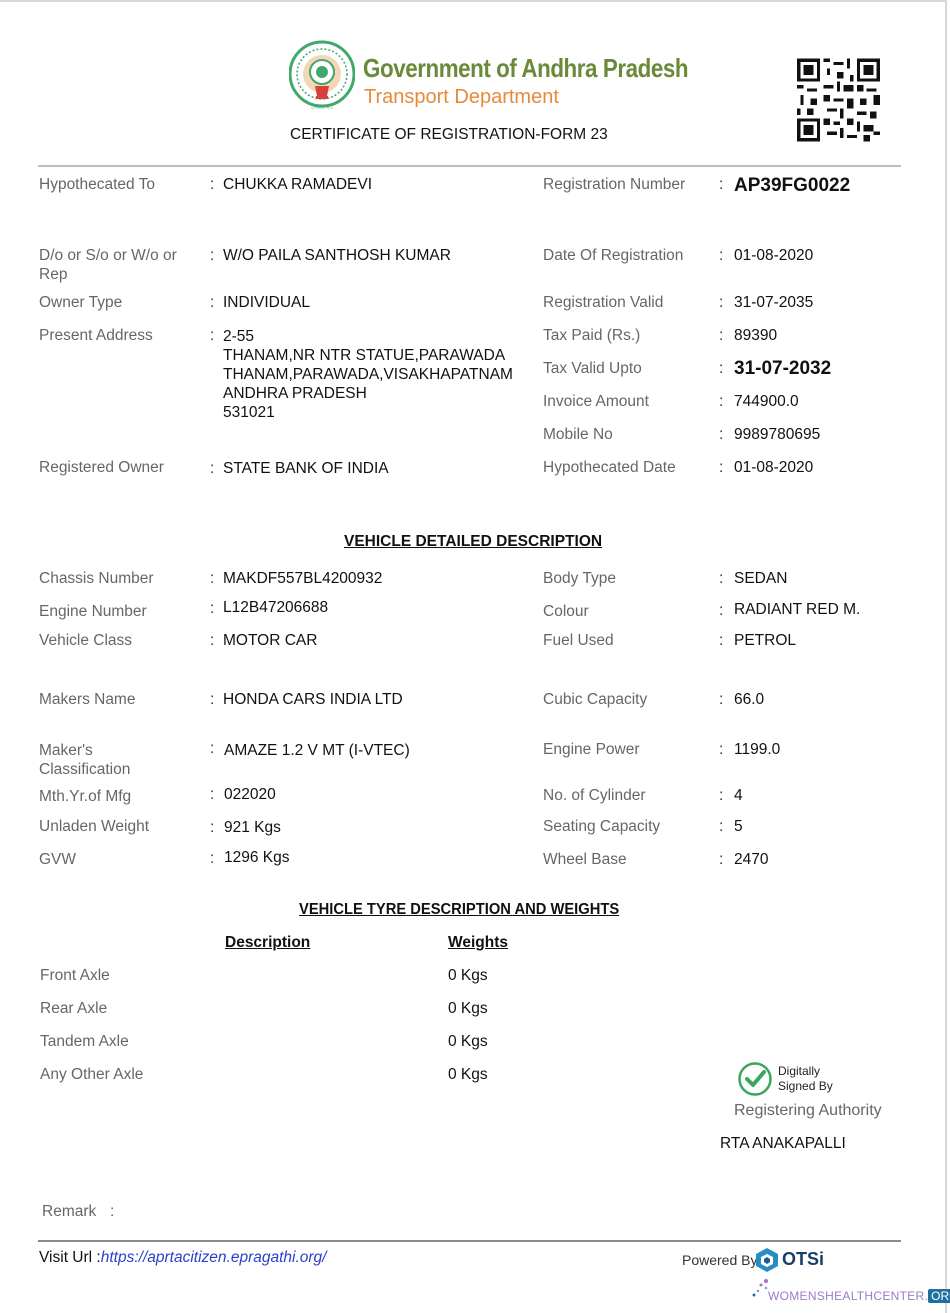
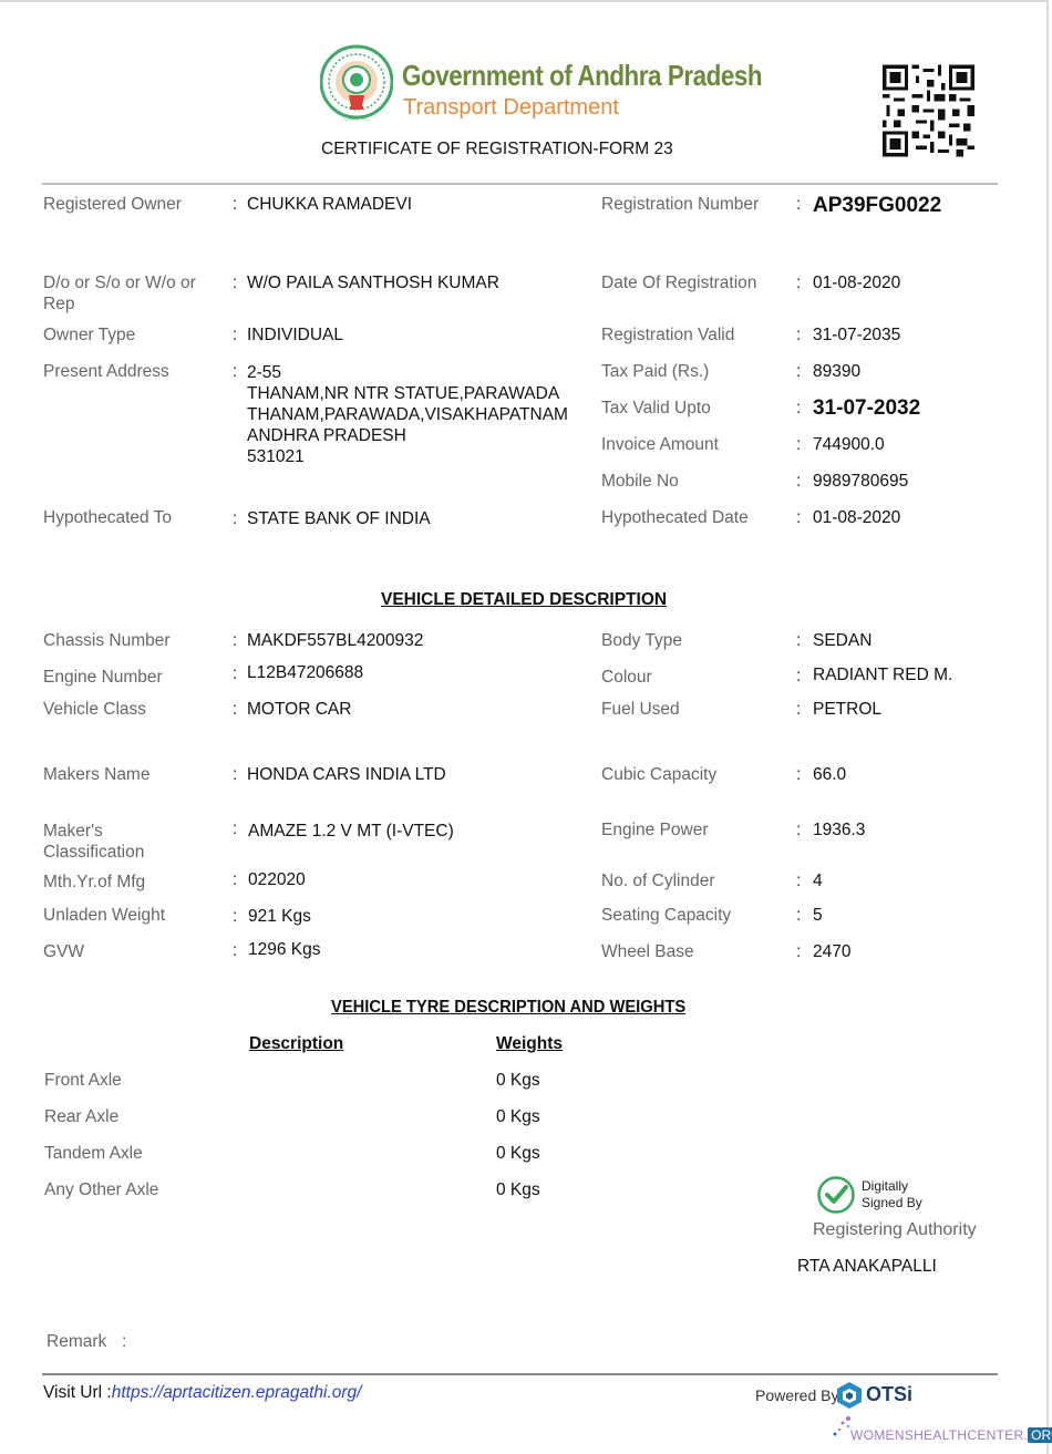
  Government of Andhra Pradesh
  Transport Department
  CERTIFICATE OF REGISTRATION-FORM 23
- Hypothecated To
+ Registered Owner
  :
  CHUKKA RAMADEVI
  D/o or S/o or W/o or
  Rep
  :
  W/O PAILA SANTHOSH KUMAR
  Owner Type
  :
  INDIVIDUAL
  Present Address
  :
  2-55
  THANAM,NR NTR STATUE,PARAWADA
  THANAM,PARAWADA,VISAKHAPATNAM
  ANDHRA PRADESH
  531021
- Registered Owner
+ Hypothecated To
  :
  STATE BANK OF INDIA
  Registration Number
  :
  AP39FG0022
  Date Of Registration
  :
  01-08-2020
  Registration Valid
  :
  31-07-2035
  Tax Paid (Rs.)
  :
  89390
  Tax Valid Upto
  :
  31-07-2032
  Invoice Amount
  :
  744900.0
  Mobile No
  :
  9989780695
  Hypothecated Date
  :
  01-08-2020
  VEHICLE DETAILED DESCRIPTION
  Chassis Number
  :
  MAKDF557BL4200932
  Engine Number
  :
  L12B47206688
  Vehicle Class
  :
  MOTOR CAR
  Makers Name
  :
  HONDA CARS INDIA LTD
  Maker's
  Classification
  :
  AMAZE 1.2 V MT (I-VTEC)
  Mth.Yr.of Mfg
  :
  022020
  Unladen Weight
  :
  921 Kgs
  GVW
  :
  1296 Kgs
  Body Type
  :
  SEDAN
  Colour
  :
  RADIANT RED M.
  Fuel Used
  :
  PETROL
  Cubic Capacity
  :
  66.0
  Engine Power
  :
- 1199.0
+ 1936.3
  No. of Cylinder
  :
  4
  Seating Capacity
  :
  5
  Wheel Base
  :
  2470
  VEHICLE TYRE DESCRIPTION AND WEIGHTS
  Description
  Weights
  Front Axle
  0 Kgs
  Rear Axle
  0 Kgs
  Tandem Axle
  0 Kgs
  Any Other Axle
  0 Kgs
  Digitally
  Signed By
  Registering Authority
  RTA ANAKAPALLI
  Remark
  :
  Visit Url :https://aprtacitizen.epragathi.org/
  Powered By
  OTSi
  WOMENSHEALTHCENTER. OR
